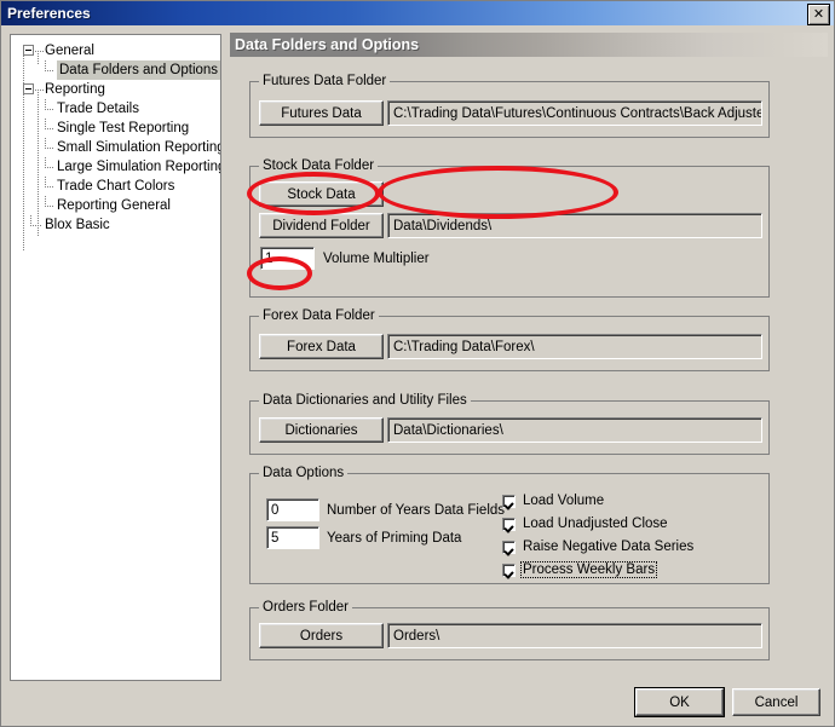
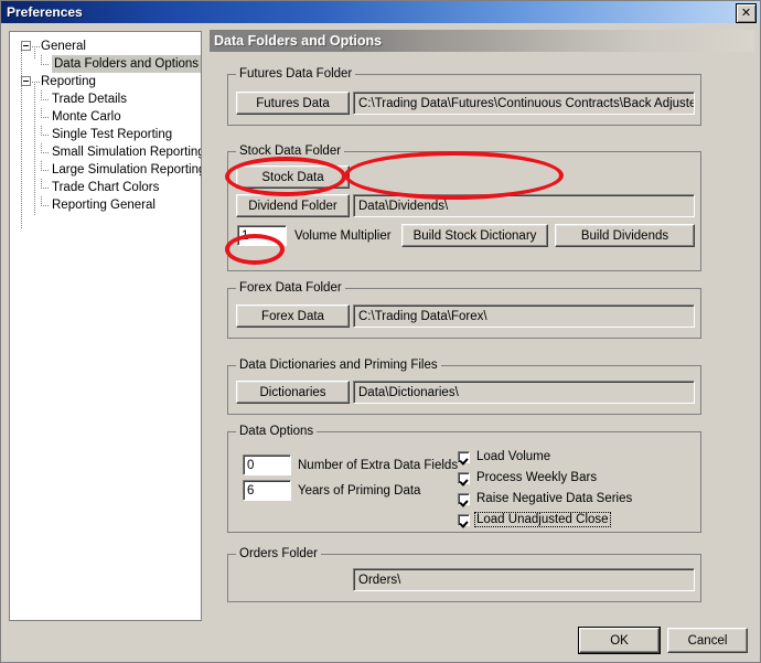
  Preferences
  ✕
  General
  Data Folders and Options
  Reporting
  Trade Details
+ Monte Carlo
  Single Test Reporting
  Small Simulation Reportin
  Large Simulation Reportin
  Trade Chart Colors
  Reporting General
- Blox Basic
  Data Folders and Options
  Futures Data Folder
  Futures Data
  C:\Trading Data\Futures\Continuous Contracts\Back Adjuste
  Stock Data Folder
  Stock Data
  Dividend Folder
  Data\Dividends\
  1
  Volume Multiplier
+ Build Stock Dictionary
+ Build Dividends
  Forex Data Folder
  Forex Data
  C:\Trading Data\Forex\
- Data Dictionaries and Utility Files
+ Data Dictionaries and Priming Files
  Dictionaries
  Data\Dictionaries\
  Data Options
  0
- Number of Years Data Fields
+ Number of Extra Data Fields
- 5
+ 6
  Years of Priming Data
  Load Volume
- Load Unadjusted Close
+ Process Weekly Bars
  Raise Negative Data Series
- Process Weekly Bars
+ Load Unadjusted Close
  Orders Folder
- Orders
  Orders\
  OK
  Cancel
